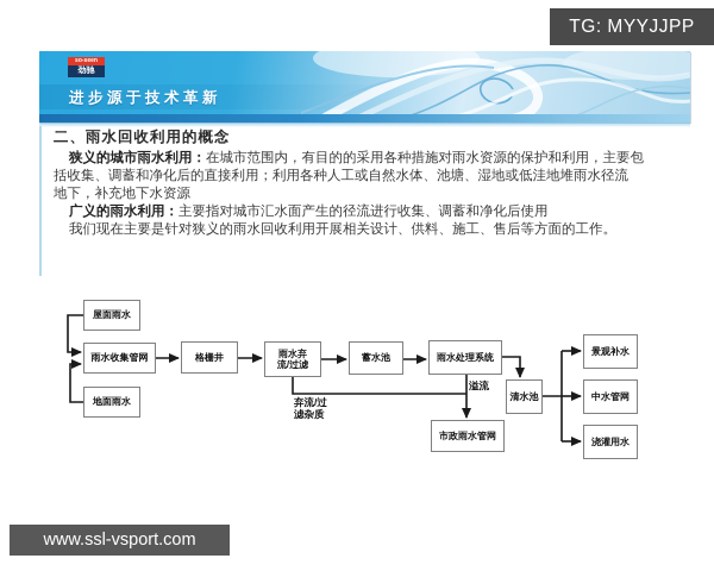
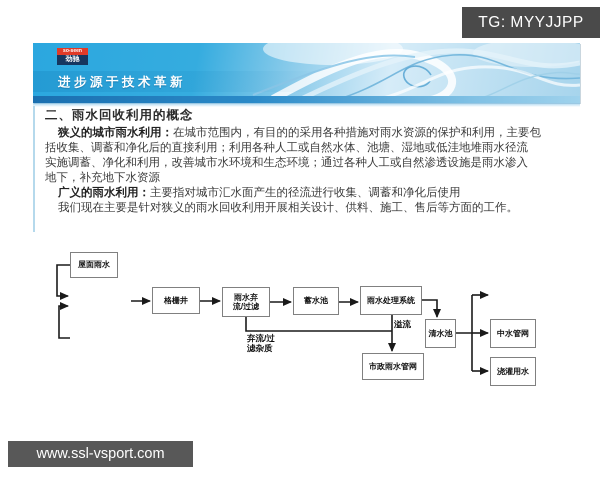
  TG: MYYJJPP
  进步源于技术革新
  二、雨水回收利用的概念
  狭义的城市雨水利用：在城市范围内，有目的的采用各种措施对雨水资源的保护和利用，主要包
  括收集、调蓄和净化后的直接利用；利用各种人工或自然水体、池塘、湿地或低洼地堆雨水径流
+ 实施调蓄、净化和利用，改善城市水环境和生态环境；通过各种人工或自然渗透设施是雨水渗入
  地下，补充地下水资源
  广义的雨水利用：主要指对城市汇水面产生的径流进行收集、调蓄和净化后使用
  我们现在主要是针对狭义的雨水回收利用开展相关设计、供料、施工、售后等方面的工作。
  屋面雨水
- 雨水收集管网
- 地面雨水
  格栅井
  雨水弃流/过滤
  蓄水池
  雨水处理系统
  市政雨水管网
  清水池
- 景观补水
  中水管网
  浇灌用水
  溢流
  弃流/过滤杂质
  www.ssl-vsport.com
